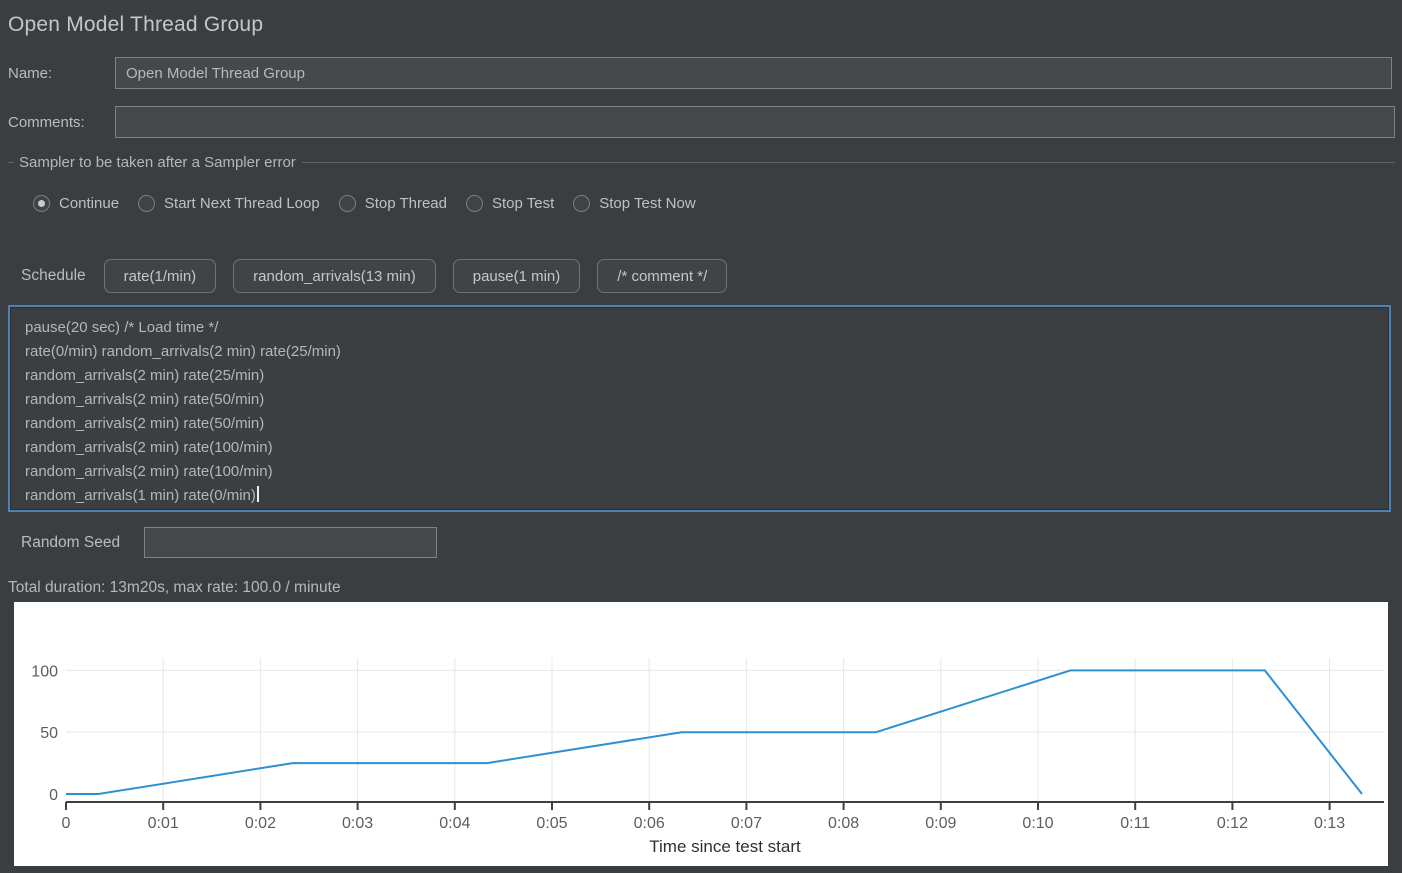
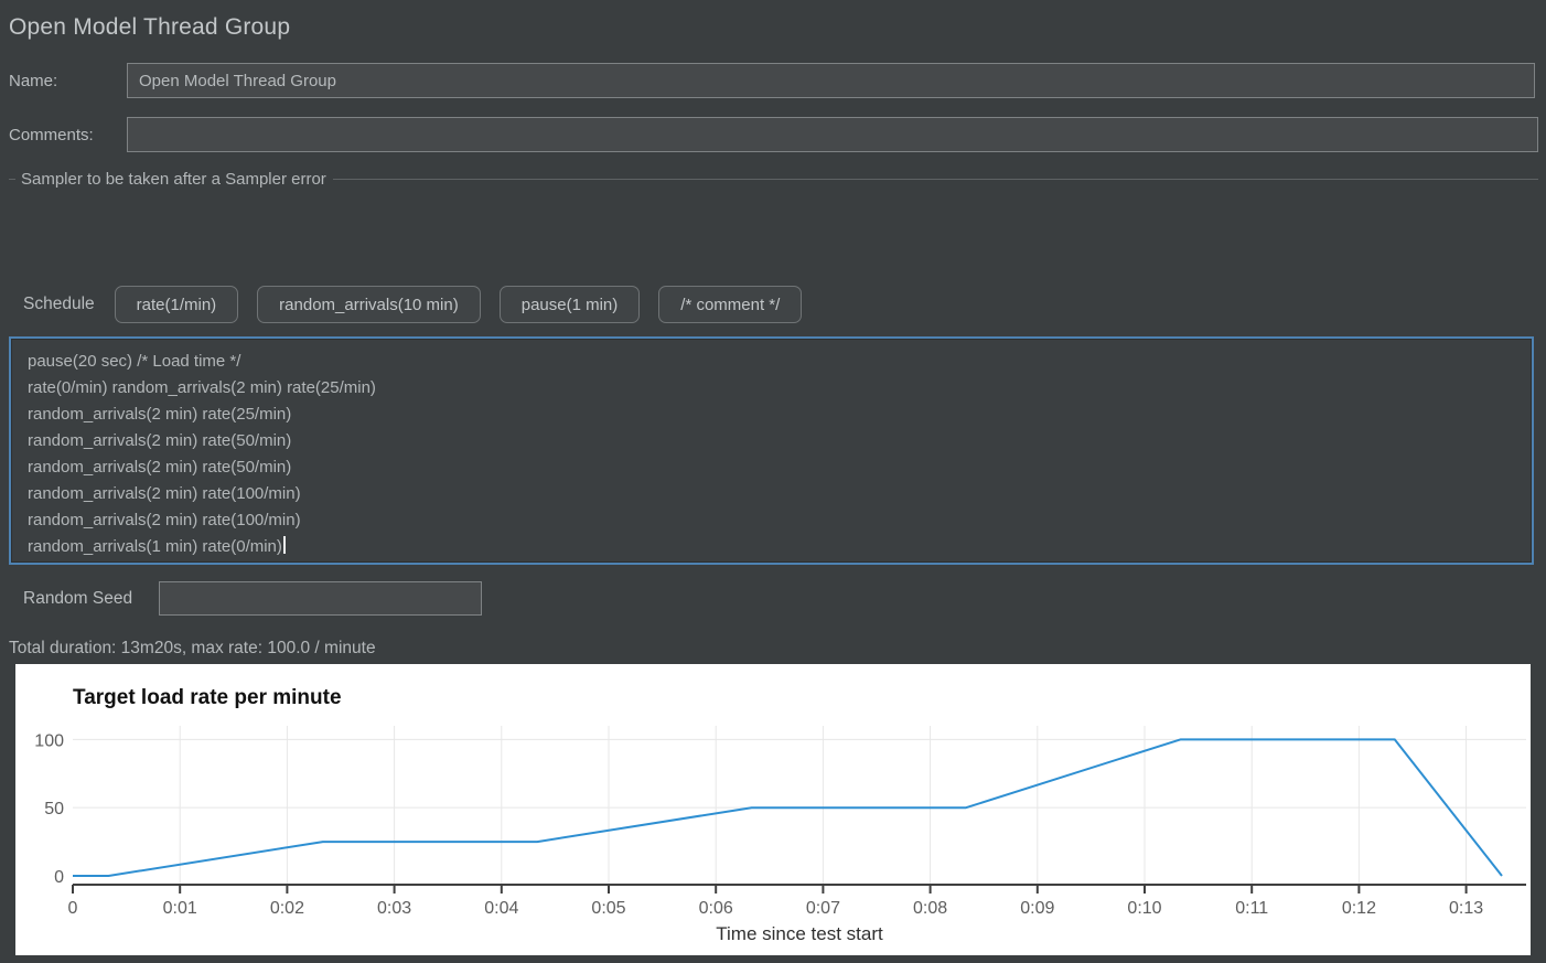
  Open Model Thread Group
  Name:
  Open Model Thread Group
  Comments:
  Sampler to be taken after a Sampler error
- Continue
- Start Next Thread Loop
- Stop Thread
- Stop Test
- Stop Test Now
  Schedule
  rate(1/min)
- random_arrivals(13 min)
+ random_arrivals(10 min)
  pause(1 min)
  /* comment */
  pause(20 sec) /* Load time */
  rate(0/min) random_arrivals(2 min) rate(25/min)
  random_arrivals(2 min) rate(25/min)
  random_arrivals(2 min) rate(50/min)
  random_arrivals(2 min) rate(50/min)
  random_arrivals(2 min) rate(100/min)
  random_arrivals(2 min) rate(100/min)
  random_arrivals(1 min) rate(0/min)
  Random Seed
  Total duration: 13m20s, max rate: 100.0 / minute
  0
  0:01
  0:02
  0:03
  0:04
  0:05
  0:06
  0:07
  0:08
  0:09
  0:10
  0:11
  0:12
  0:13
  0
  50
  100
+ Target load rate per minute
  Time since test start
